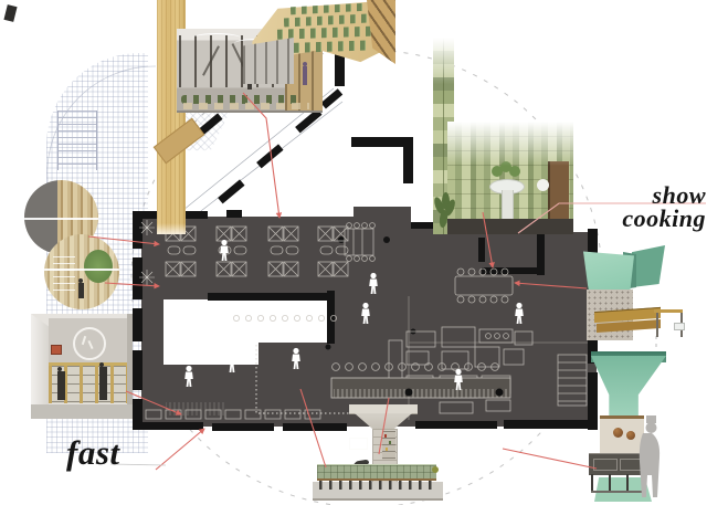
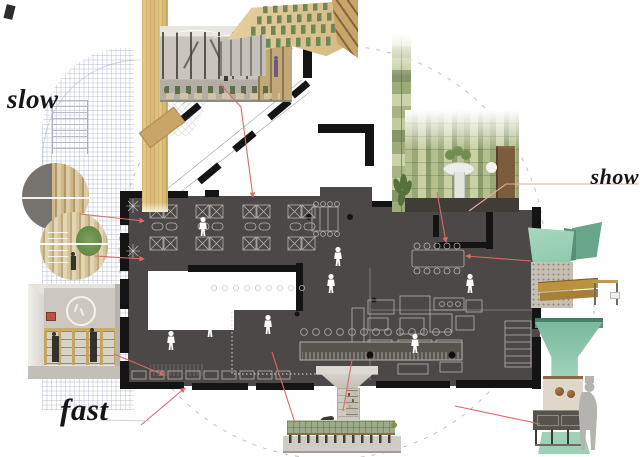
+ slow
  fast
  show
- cooking
